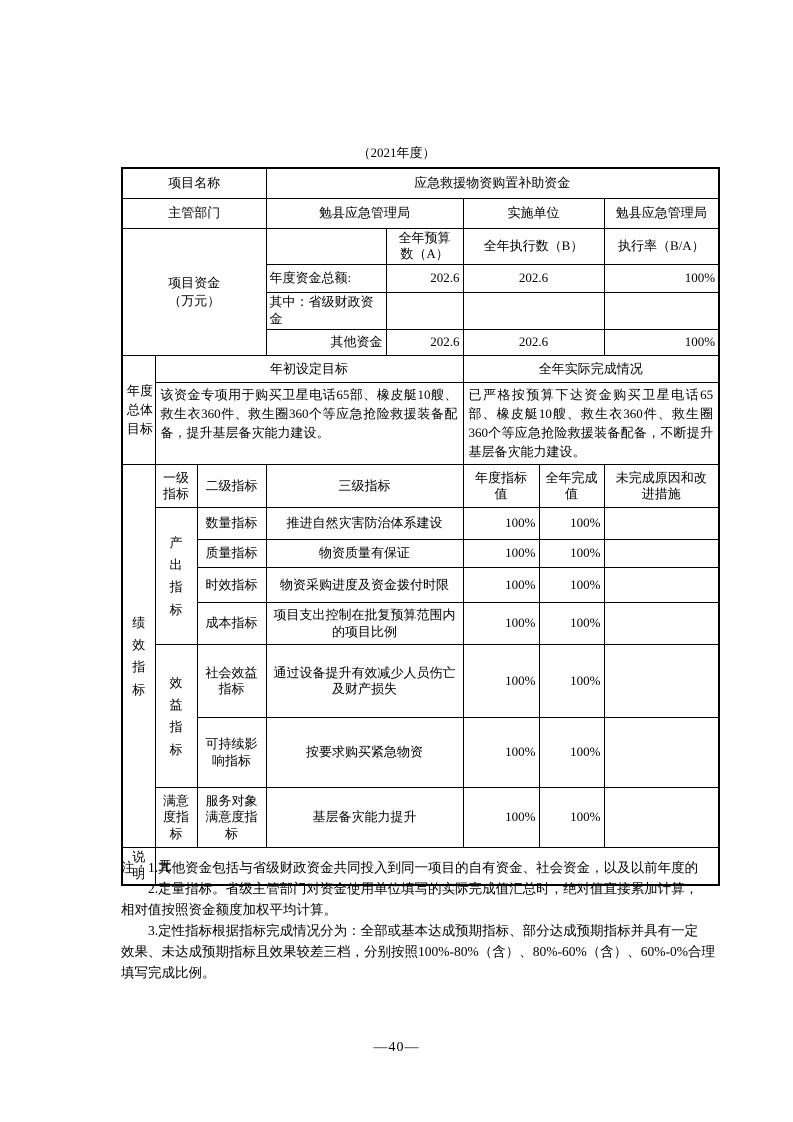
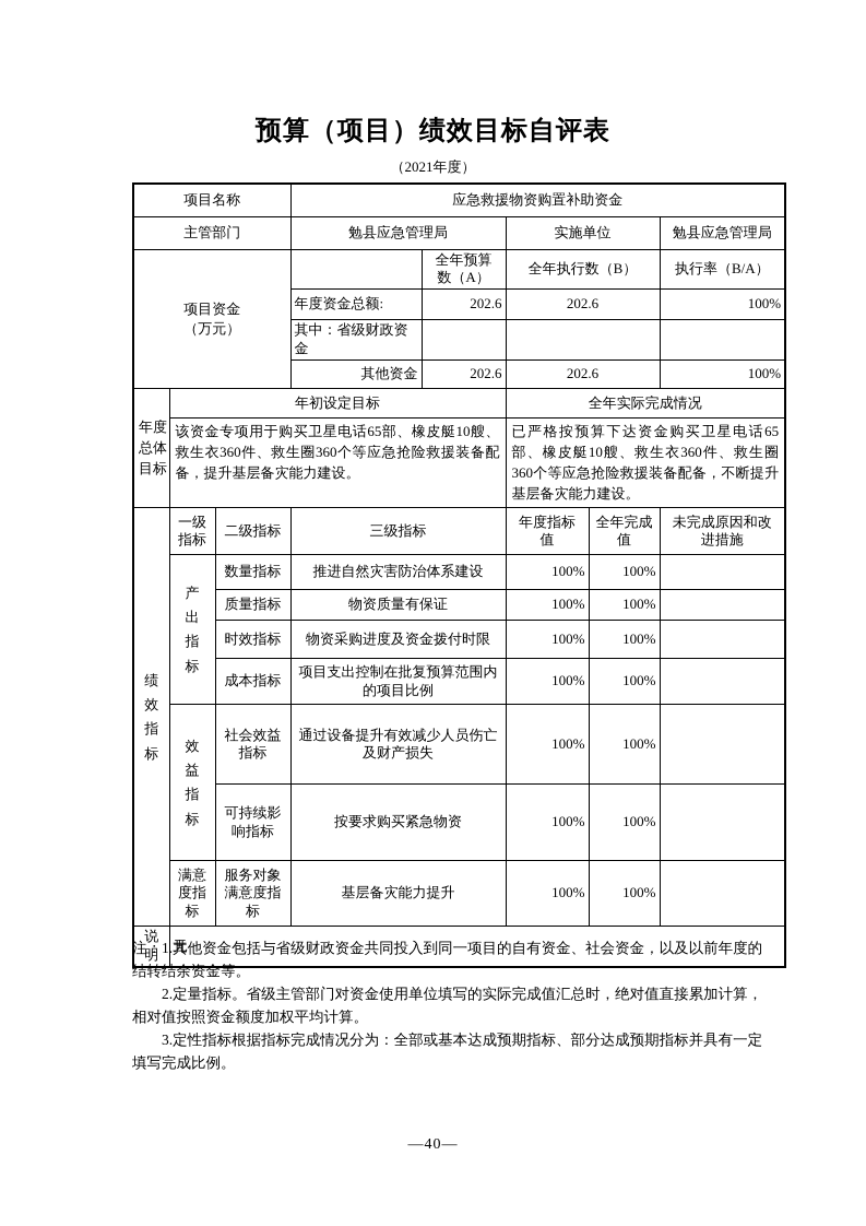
+ 预算（项目）绩效目标自评表
  （2021年度）
  项目名称	应急救援物资购置补助资金
  主管部门	勉县应急管理局	实施单位	勉县应急管理局
  项目资金（万元）		全年预算数（A）	全年执行数（B）	执行率（B/A）
  年度资金总额:	202.6	202.6	100%
  其中：省级财政资金
  其他资金	202.6	202.6	100%
  年度总体目标	年初设定目标	全年实际完成情况
  该资金专项用于购买卫星电话65部、橡皮艇10艘、救生衣360件、救生圈360个等应急抢险救援装备配备，提升基层备灾能力建设。	已严格按预算下达资金购买卫星电话65部、橡皮艇10艘、救生衣360件、救生圈360个等应急抢险救援装备配备，不断提升基层备灾能力建设。
  绩效指标	一级指标	二级指标	三级指标	年度指标值	全年完成值	未完成原因和改进措施
  产出指标	数量指标	推进自然灾害防治体系建设	100%	100%
  质量指标	物资质量有保证	100%	100%
  时效指标	物资采购进度及资金拨付时限	100%	100%
  成本指标	项目支出控制在批复预算范围内的项目比例	100%	100%
  效益指标	社会效益指标	通过设备提升有效减少人员伤亡及财产损失	100%	100%
  可持续影响指标	按要求购买紧急物资	100%	100%
  满意度指标	服务对象满意度指标	基层备灾能力提升	100%	100%
  说明	无
  注：1.其他资金包括与省级财政资金共同投入到同一项目的自有资金、社会资金，以及以前年度的
+ 结转结余资金等。
  2.定量指标。省级主管部门对资金使用单位填写的实际完成值汇总时，绝对值直接累加计算，
  相对值按照资金额度加权平均计算。
  3.定性指标根据指标完成情况分为：全部或基本达成预期指标、部分达成预期指标并具有一定
- 效果、未达成预期指标且效果较差三档，分别按照100%-80%（含）、80%-60%（含）、60%-0%合理
  填写完成比例。
  —40—
